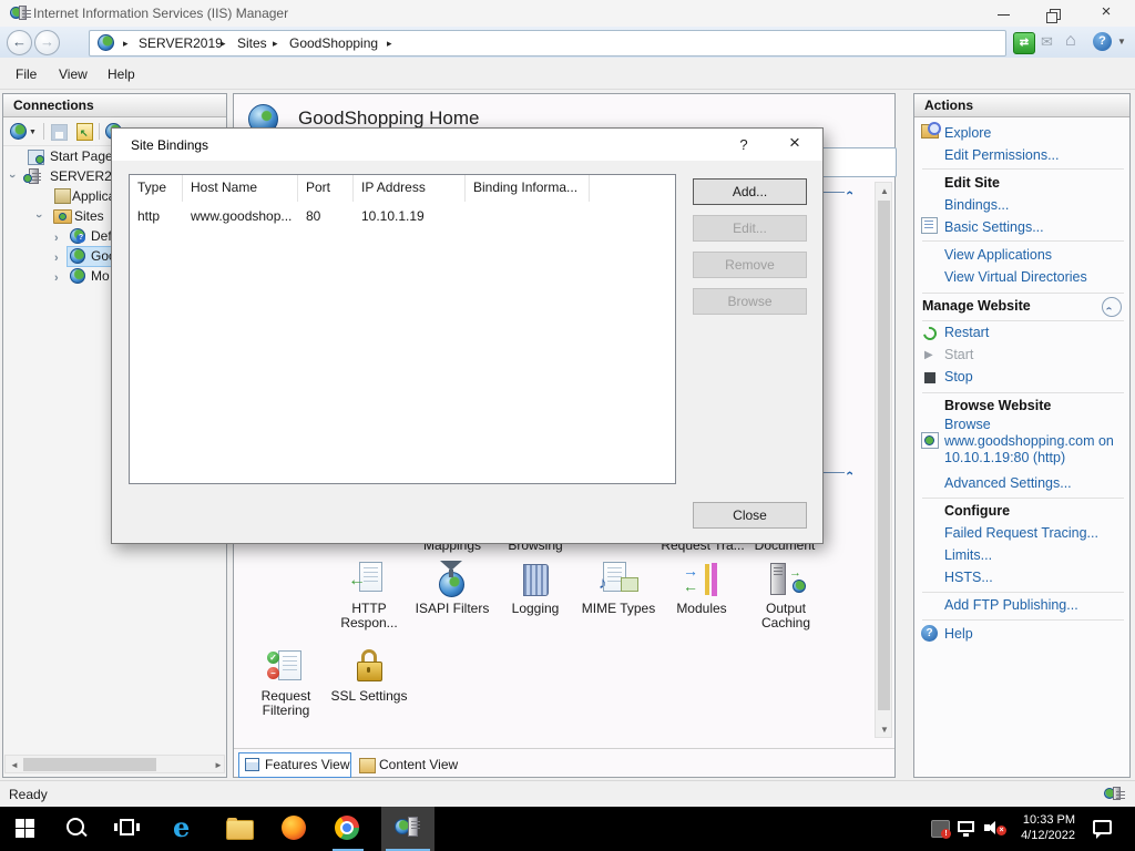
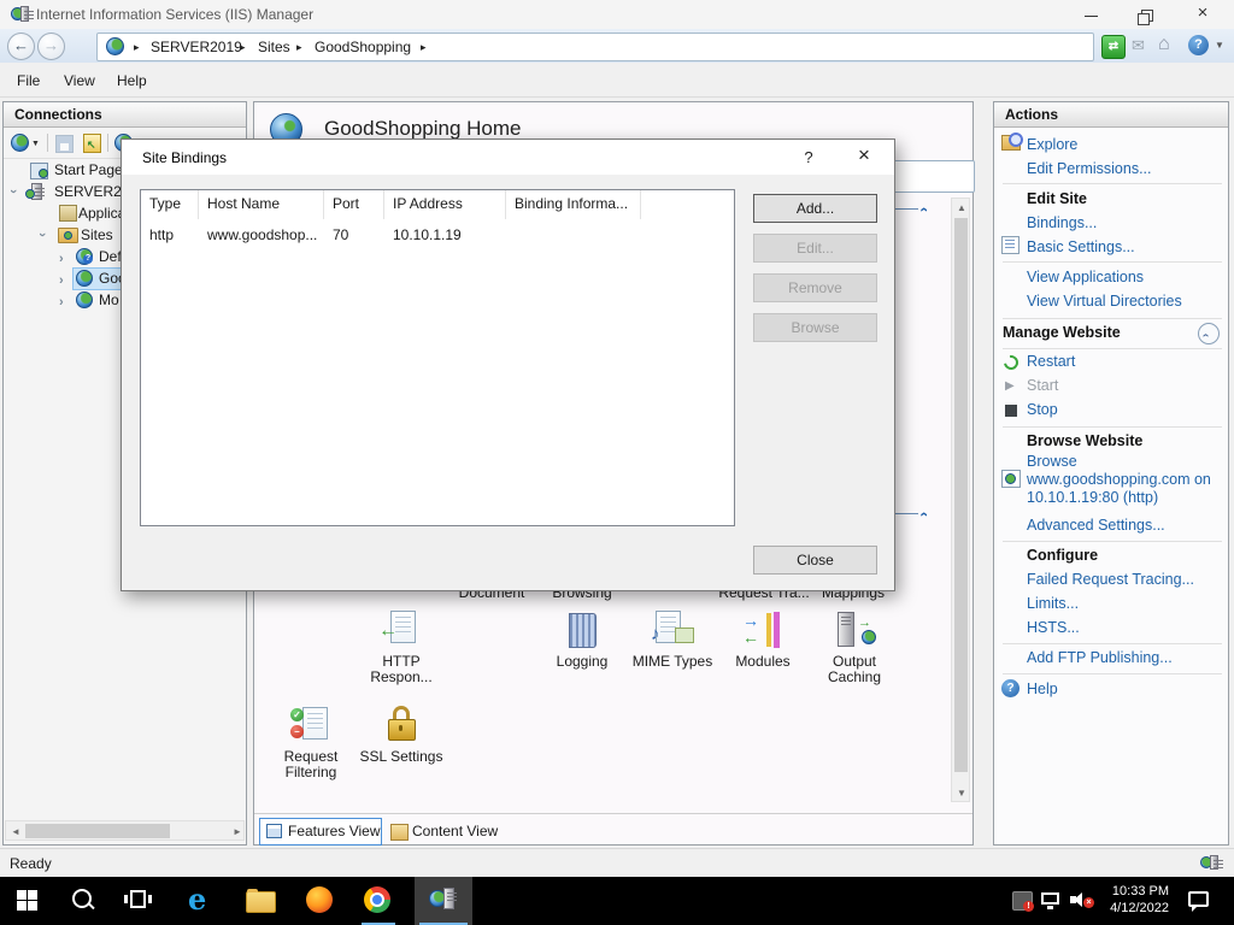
  Internet Information Services (IIS) Manager
  ×
  ←
  →
  ▸
  SERVER2019
  ▸
  Sites
  ▸
  GoodShopping
  ▸
  ⇄
  ✉
  ⌂
  ?
  ▼
  File
  View
  Help
  Connections
  ↖
  Start Page
  SERVER2
  Sites
  ›
  ›
  ›
  Mo
  ◄
  ►
  GoodShopping Home
  ▲
  ▼
- Mappings
+ Document
  Browsing
  Request Tra...
- Document
+ Mappings
  ←
  HTTP Respon...
- ISAPI Filters
  Logging
  ♪
  MIME Types
  →
  ←
  Modules
  →
  Output Caching
  ✓
  –
  Request Filtering
  SSL Settings
  Features View
  Content View
  Actions
  Explore
  Edit Permissions...
  Edit Site
  Bindings...
  Basic Settings...
  View Applications
  View Virtual Directories
  Manage Website
  Restart
  ▶
  Start
  Stop
  Browse Website
  Browse www.goodshopping.com on 10.10.1.19:80 (http)
  Advanced Settings...
  Configure
  Failed Request Tracing...
  Limits...
  HSTS...
  Add FTP Publishing...
  ?
  Help
  Ready
  Site Bindings
  ?
  ×
  Type
  Host Name
  Port
  IP Address
  Binding Informa...
  http
  www.goodshop...
- 80
+ 70
  10.10.1.19
  Add...
  Edit...
  Remove
  Browse
  Close
  e
  10:33 PM
  4/12/2022
